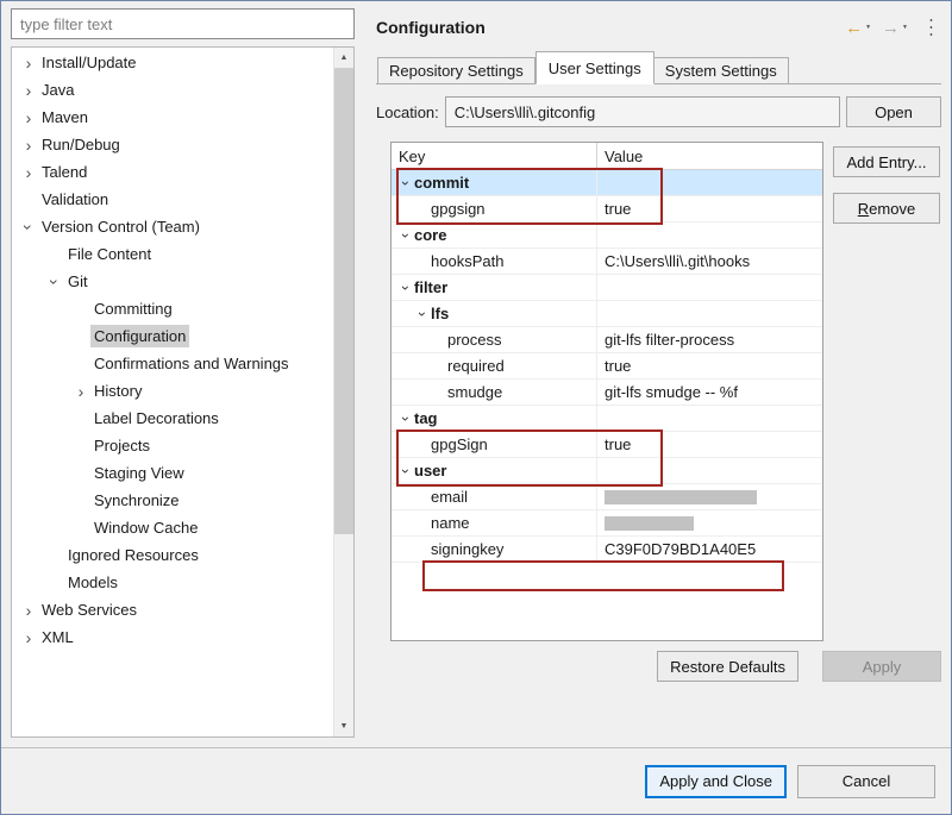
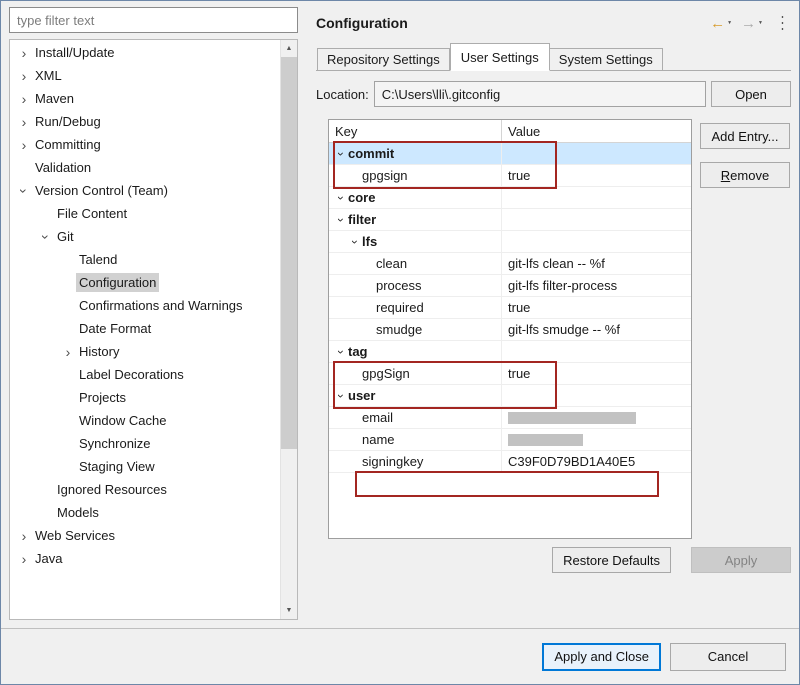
  type filter text
  ›
  Install/Update
  ›
- Java
+ XML
  ›
  Maven
  ›
  Run/Debug
  ›
- Talend
+ Committing
  Validation
  Version Control (Team)
  File Content
  Git
- Committing
+ Talend
  Configuration
  Confirmations and Warnings
+ Date Format
  ›
  History
  Label Decorations
  Projects
- Staging View
+ Window Cache
  Synchronize
- Window Cache
+ Staging View
  Ignored Resources
  Models
  ›
  Web Services
  ›
- XML
+ Java
  Configuration
  ←
  →
  ⋮
  Repository Settings
  User Settings
  System Settings
  Location:
  C:\Users\lli\.gitconfig
  Open
  Key
  Value
  commit
  gpgsign
  true
  core
- hooksPath
- C:\Users\lli\.git\hooks
  filter
  lfs
+ clean
+ git-lfs clean -- %f
  process
  git-lfs filter-process
  required
  true
  smudge
  git-lfs smudge -- %f
  tag
  gpgSign
  true
  user
  email
  name
  signingkey
  C39F0D79BD1A40E5
  Add Entry...
  Remove
  Restore Defaults
  Apply
  Apply and Close
  Cancel
